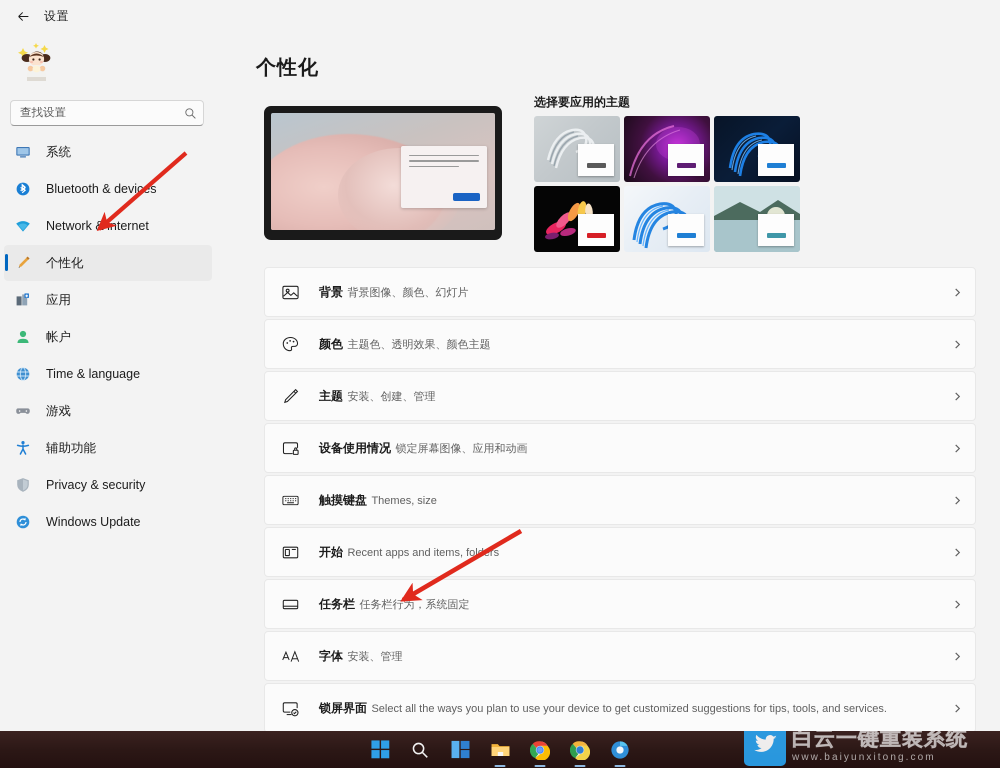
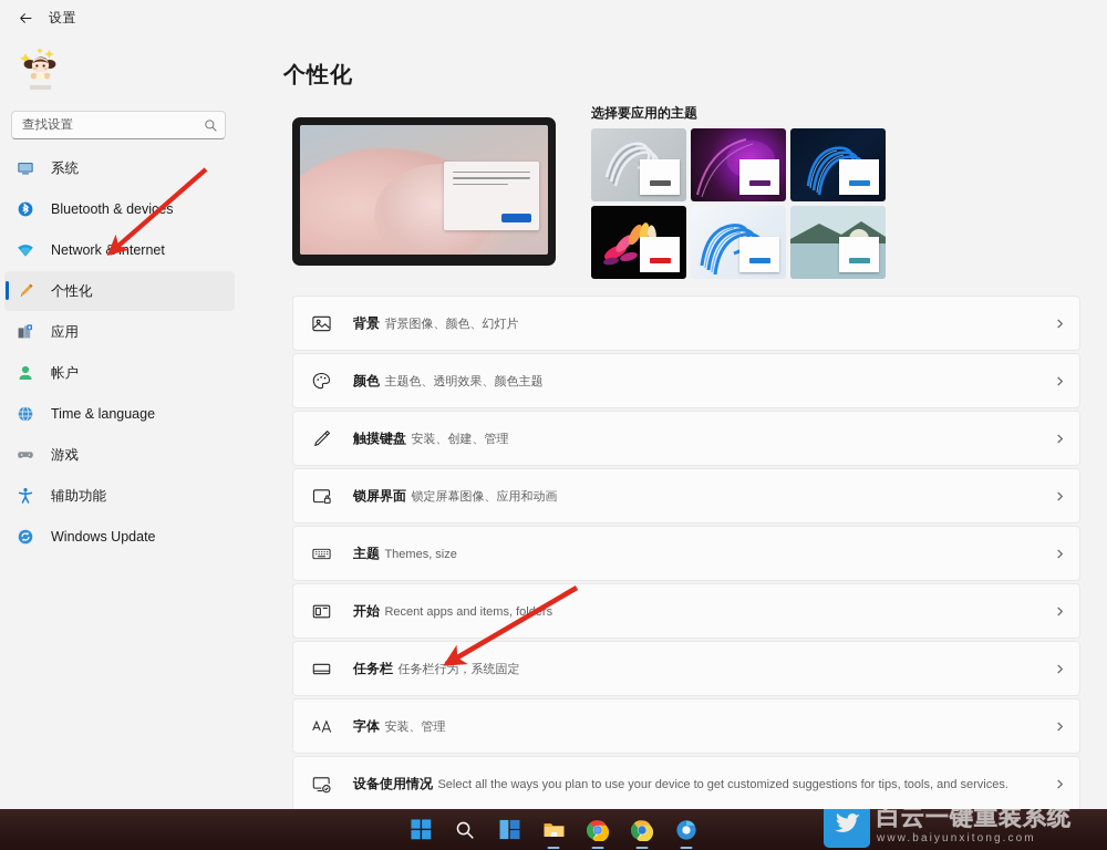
  设置
  查找设置
  系统
  Bluetooth & devics
  Network internet
  个性化
  应用
  帐户
  Time & language
  游戏
  辅助功能
- Privacy & security
  Windows Update
  个性化
  选择要应用的主题
  背景 背景图像、颜色、幻灯片
  颜色 主题色、透明效果、颜色主题
- 主题 安装、创建、管理
+ 触摸键盘 安装、创建、管理
- 设备使用情况 锁定屏幕图像、应用和动画
+ 锁屏界面 锁定屏幕图像、应用和动画
- 触摸键盘 Themes, size
+ 主题 Themes, size
  开始 Recent apps and items, folrs
  任务栏 任务栏行为，系统固定
  字体 安装、管理
- 锁屏界面 Select all the ways you plan to use your device to get customized suggestions for tips, tools, and services.
+ 设备使用情况 Select all the ways you plan to use your device to get customized suggestions for tips, tools, and services.
  白云一键重装系统
  www.baiyunxitong.com
